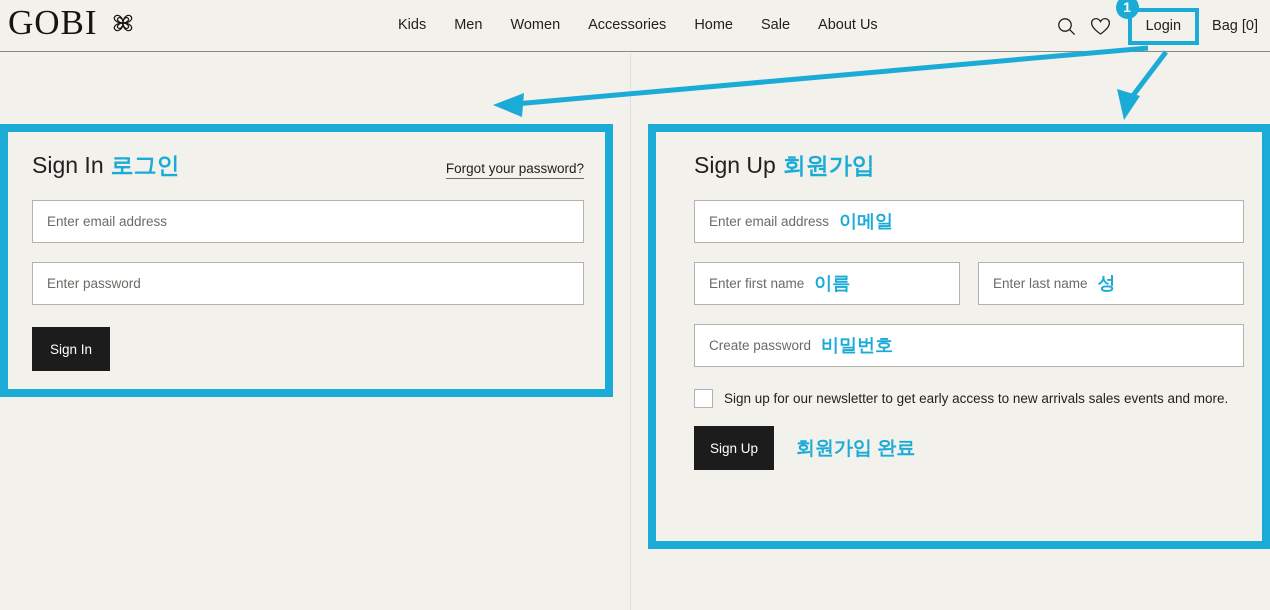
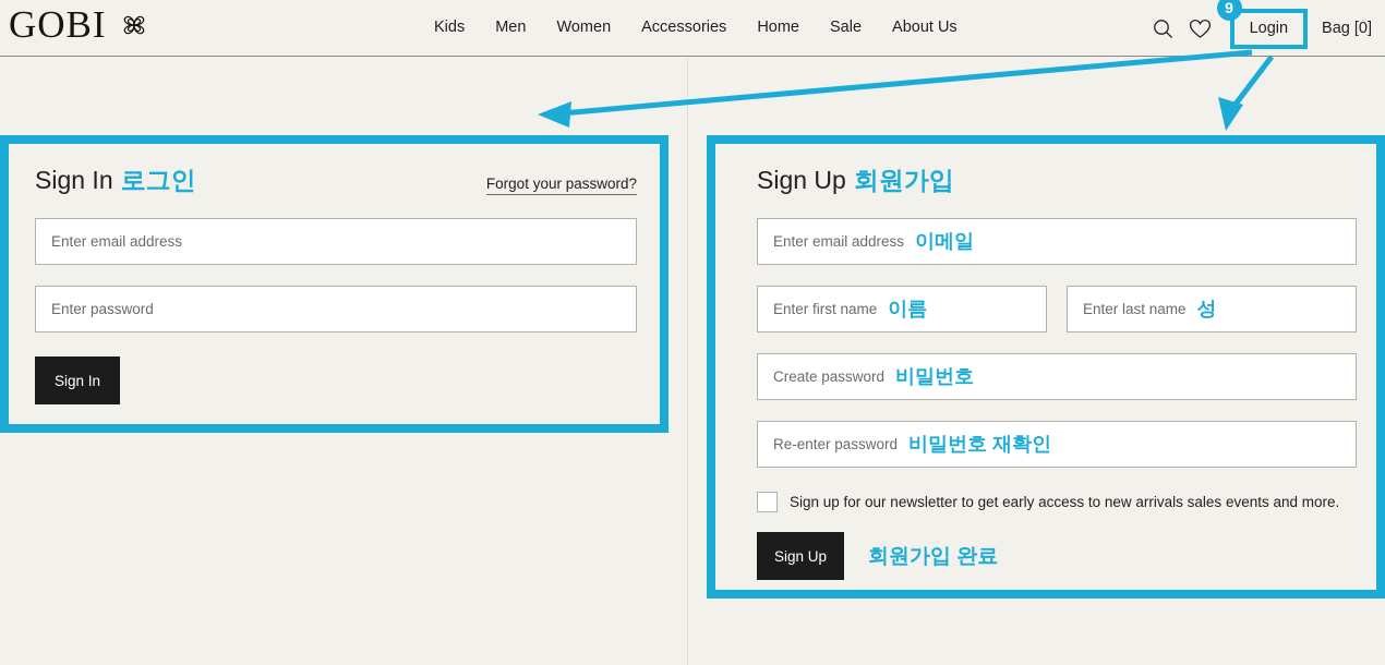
  GOBI
  Kids
  Men
  Women
  Accessories
  Home
  Sale
  About Us
  Login
- 1
+ 9
  Bag [0]
  Sign In 로그인
  Forgot your password?
  Enter email address
  Enter password
  Sign In
  Sign Up 회원가입
  Enter email address
  이메일
  Enter first name
  이름
  Enter last name
  성
  Create password
  비밀번호
+ Re-enter password
+ 비밀번호 재확인
  Sign up for our newsletter to get early access to new arrivals sales events and more.
  Sign Up
  회원가입 완료
